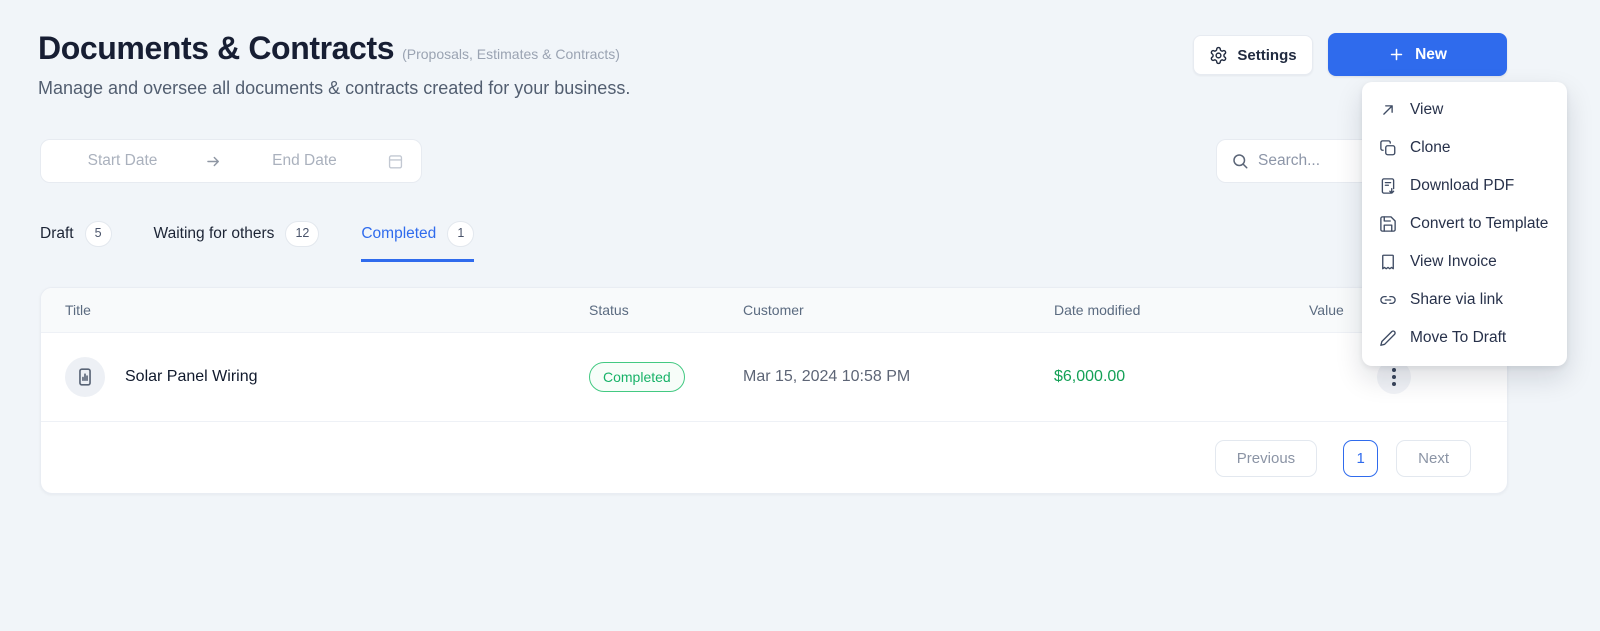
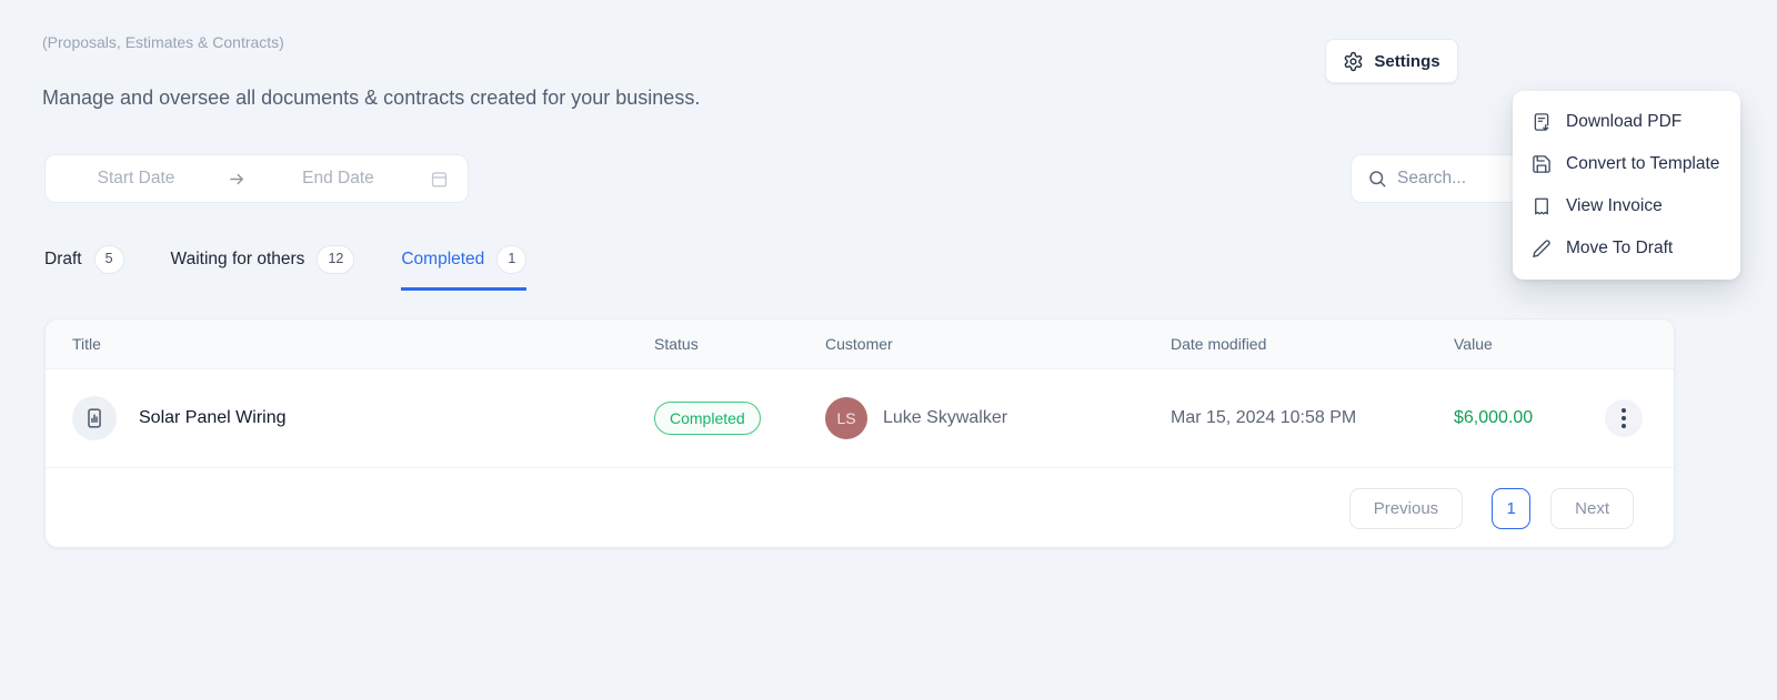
- Documents & Contracts
  (Proposals, Estimates & Contracts)
  Manage and oversee all documents & contracts created for your business.
  Settings
- New
  Start Date
  End Date
  Search...
  Draft
  5
  Waiting for others
  12
  Completed
  1
  Title
  Status
  Customer
  Date modified
  Value
  Solar Panel Wiring
  Completed
+ LS
+ Luke Skywalker
  Mar 15, 2024 10:58 PM
  $6,000.00
  Previous
  1
  Next
- View
- Clone
  Download PDF
  Convert to Template
  View Invoice
- Share via link
  Move To Draft
